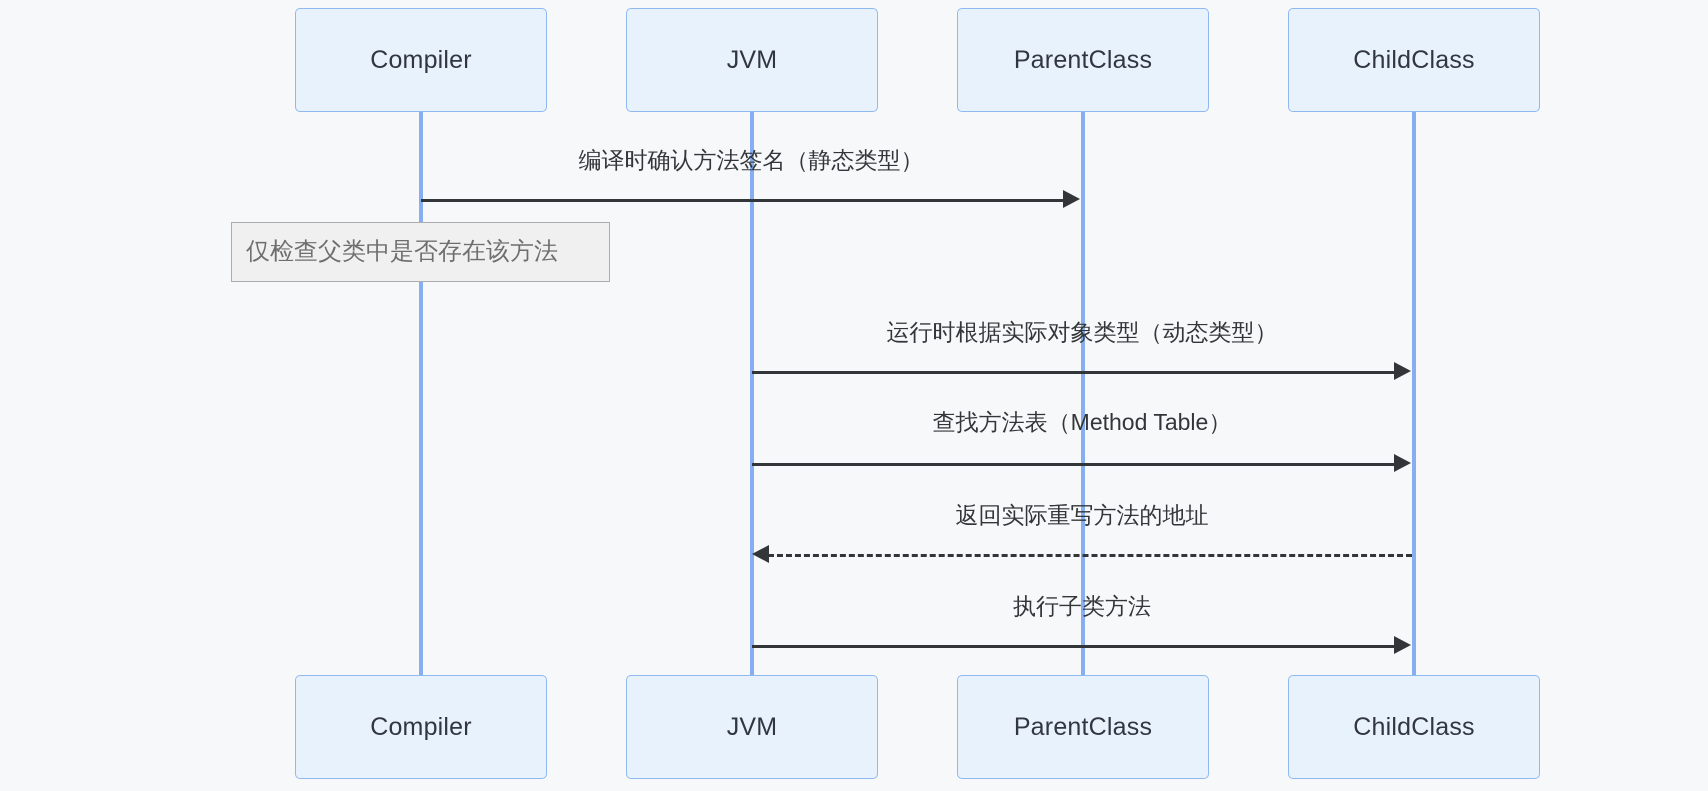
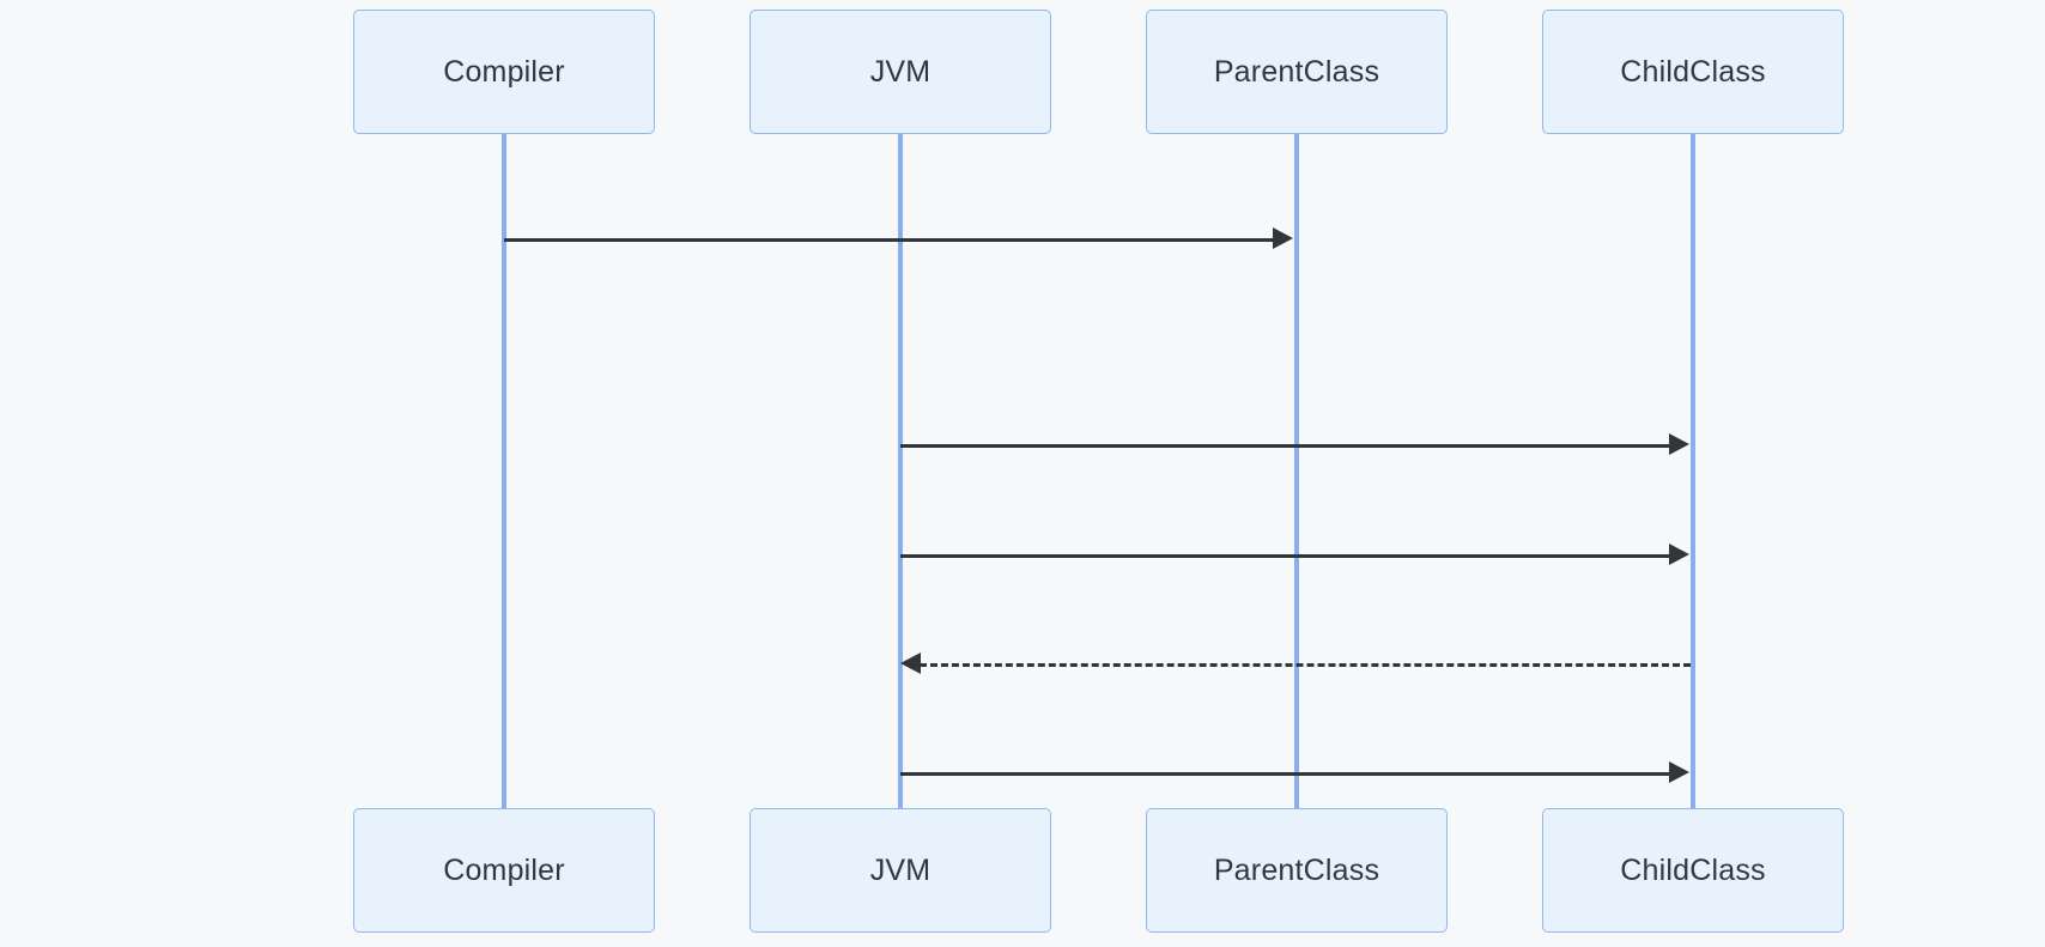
  Compiler
  JVM
  ParentClass
  ChildClass
- 编译时确认方法签名（静态类型）
- 仅检查父类中是否存在该方法
- 运行时根据实际对象类型（动态类型）
- 查找方法表（Method Table）
- 返回实际重写方法的地址
- 执行子类方法
  Compiler
  JVM
  ParentClass
  ChildClass
